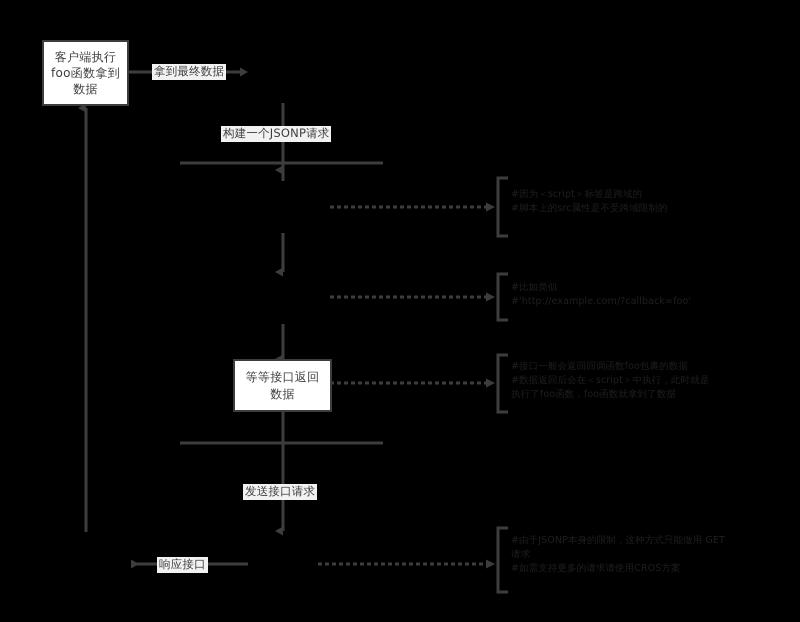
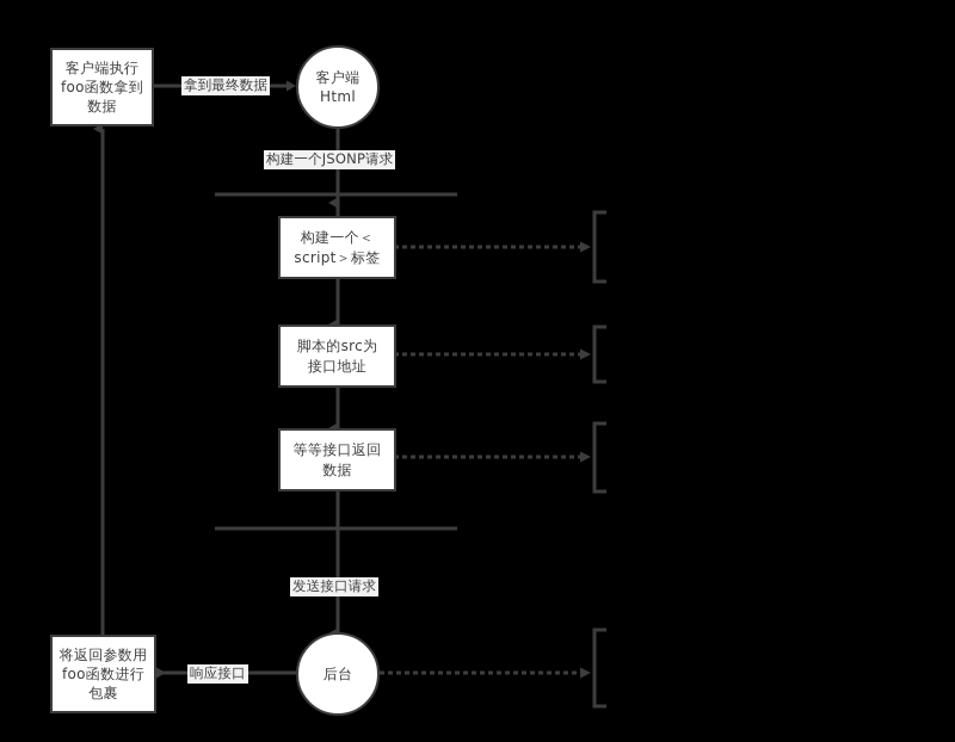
  客户端执行
  foo函数拿到
  数据
+ 客户端
+ Html
+ 构建一个＜
+ script＞标签
+ 脚本的src为
+ 接口地址
  等等接口返回
  数据
+ 后台
+ 将返回参数用
+ foo函数进行
+ 包裹
  拿到最终数据
  构建一个JSONP请求
  发送接口请求
  响应接口
- #因为＜script＞标签是跨域的
- #脚本上的src属性是不受跨域限制的
- #比如类似
- #'http://example.com/?callback=foo'
- #接口一般会返回回调函数foo包裹的数据
- #数据返回后会在＜script＞中执行，此时就是
- 执行了foo函数，foo函数就拿到了数据
- #由于JSONP本身的限制，这种方式只能做用 GET
- 请求
- #如需支持更多的请求请使用CROS方案
